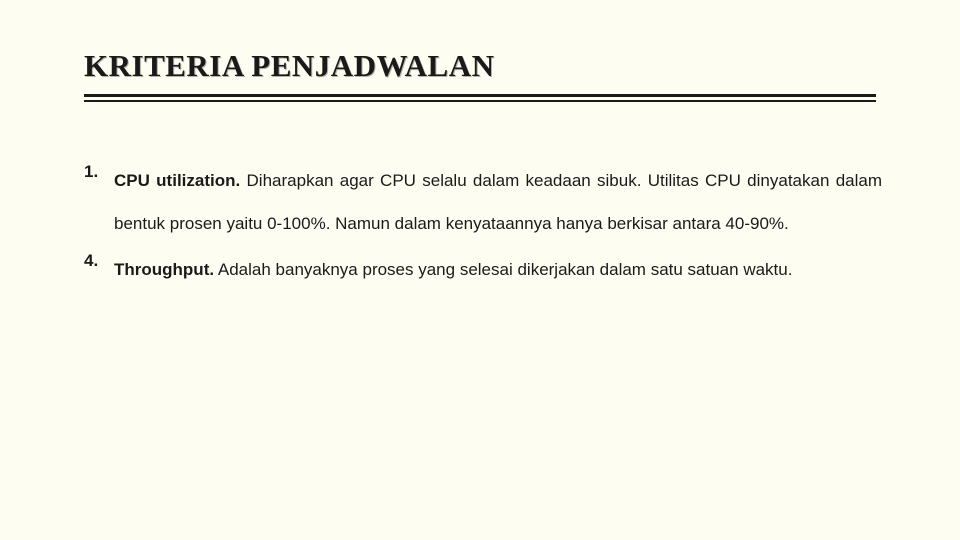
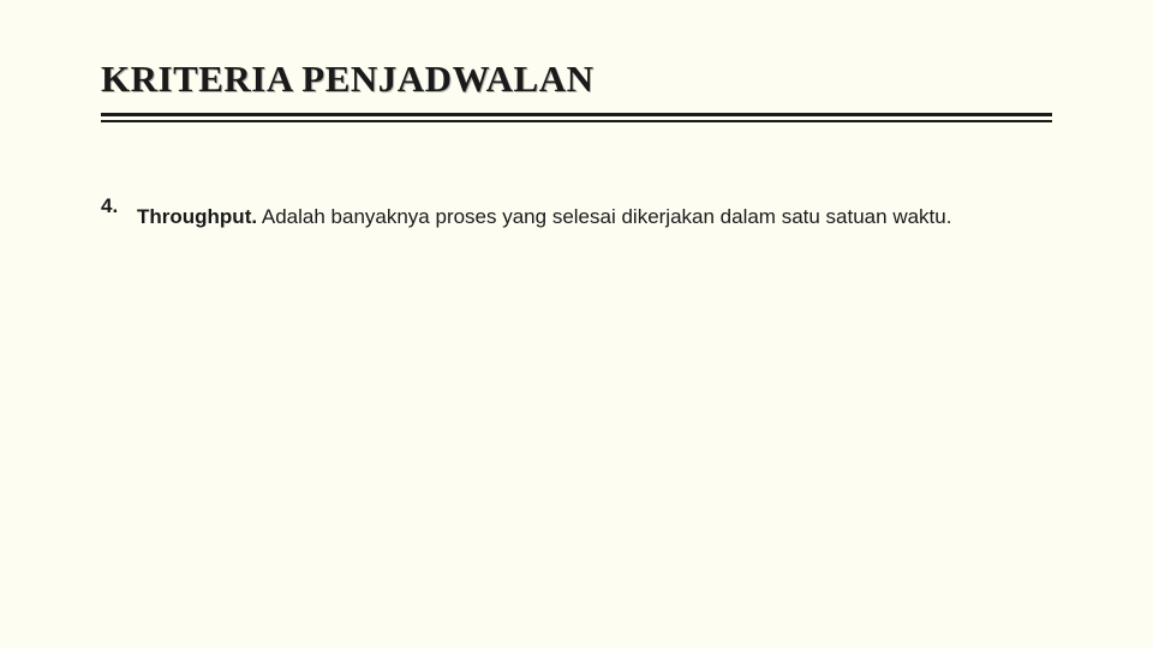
  KRITERIA PENJADWALAN
- 1.
- CPU utilization. Diharapkan agar CPU selalu dalam keadaan sibuk. Utilitas CPU dinyatakan dalam bentuk prosen yaitu 0-100%. Namun dalam kenyataannya hanya berkisar antara 40-90%.
  4.
  Throughput. Adalah banyaknya proses yang selesai dikerjakan dalam satu satuan waktu.
